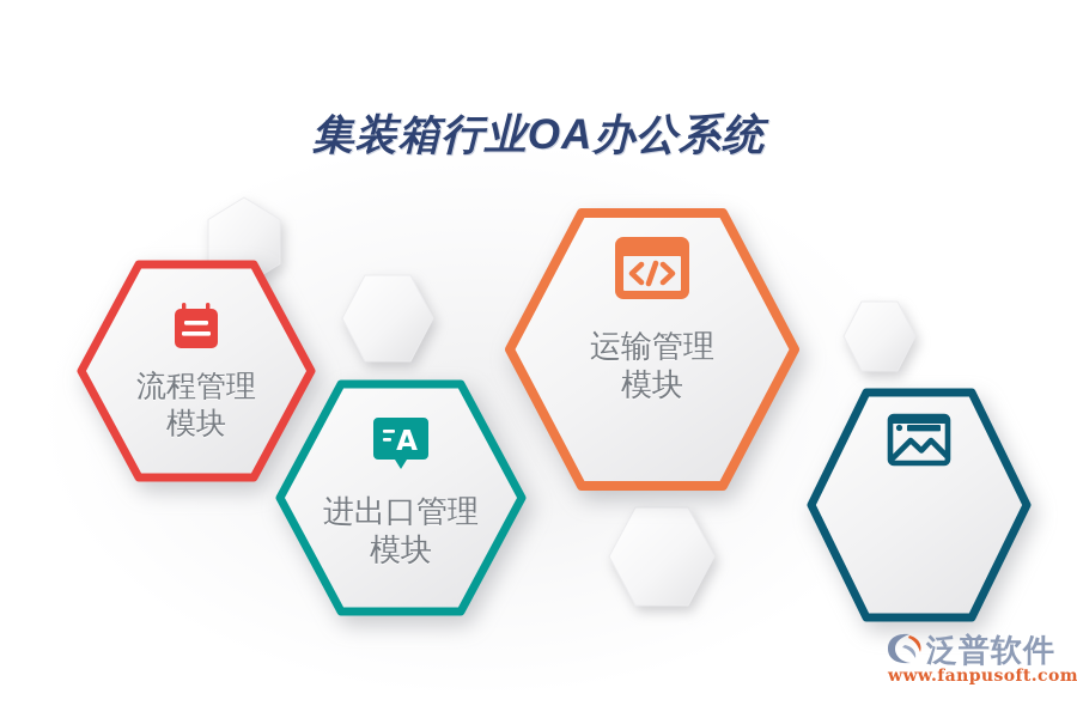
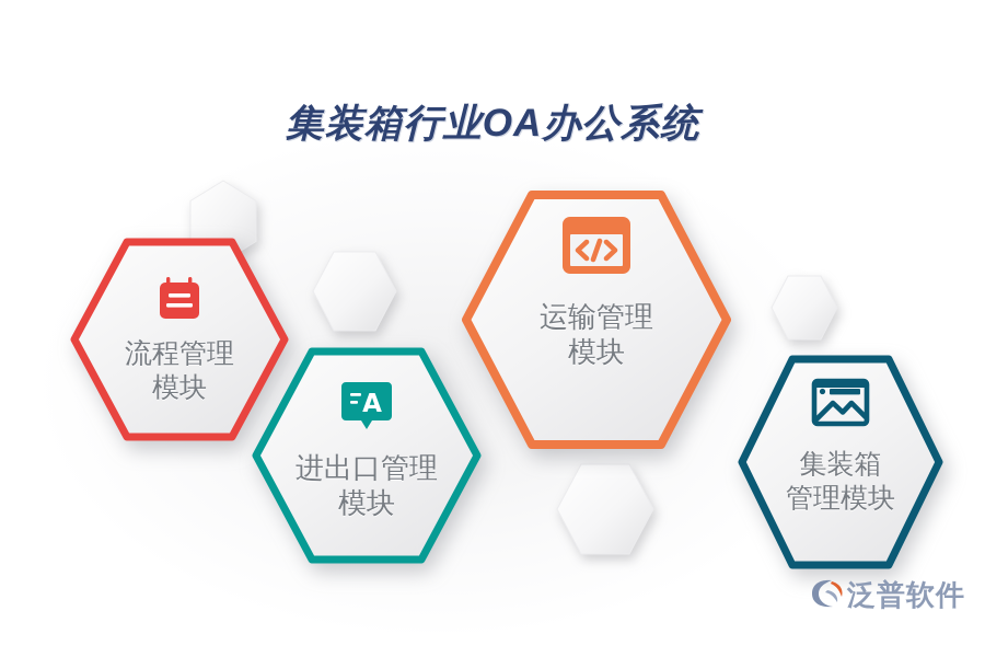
  集装箱行业OA办公系统
  流程管理
  模块
  A
  进出口管理
  模块
  运输管理
  模块
+ 集装箱
+ 管理模块
  泛普软件
- www.fanpusoft.com
